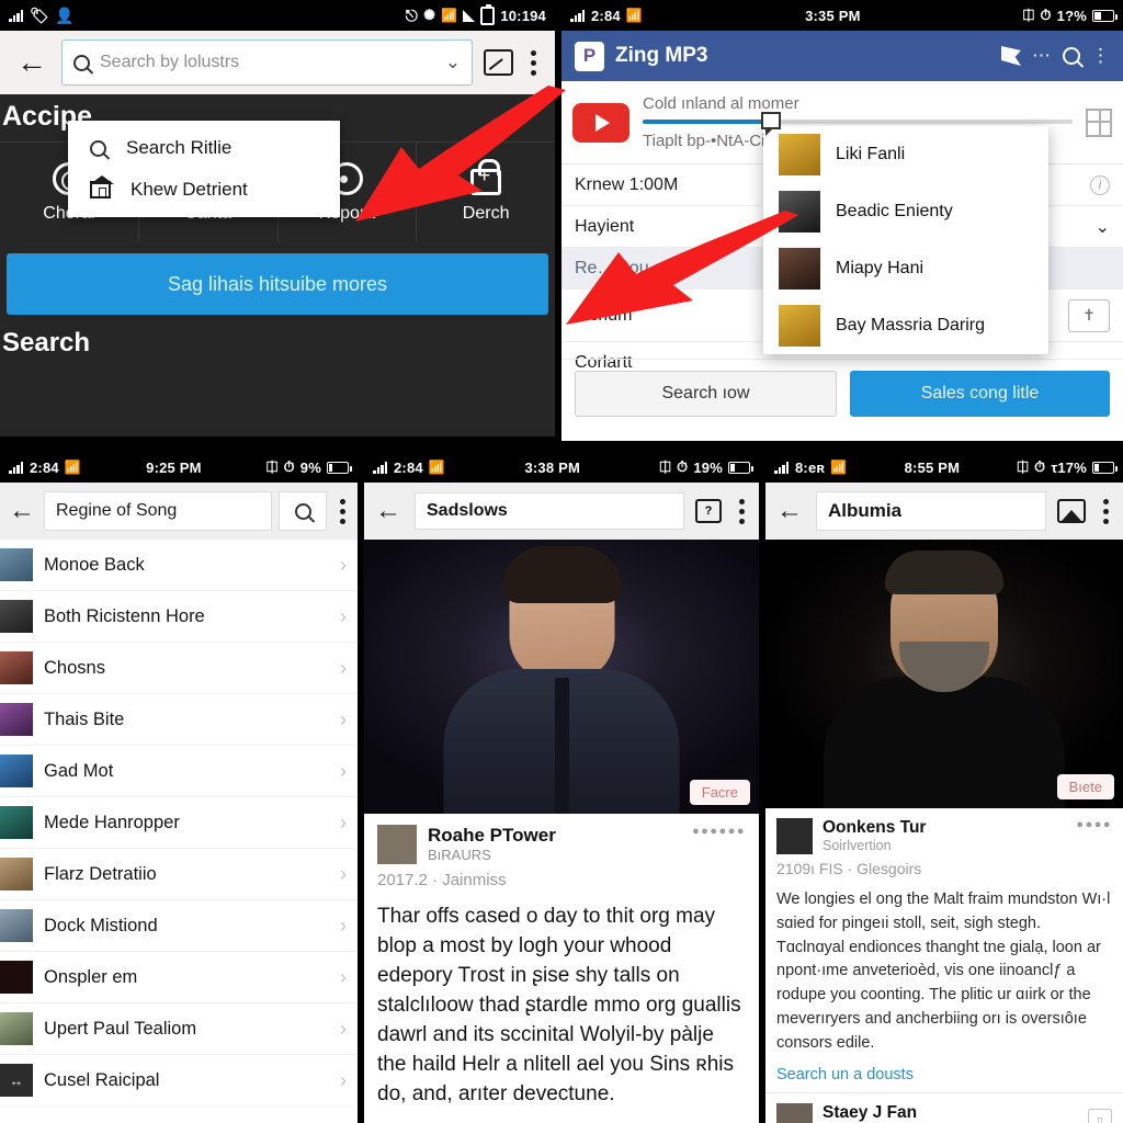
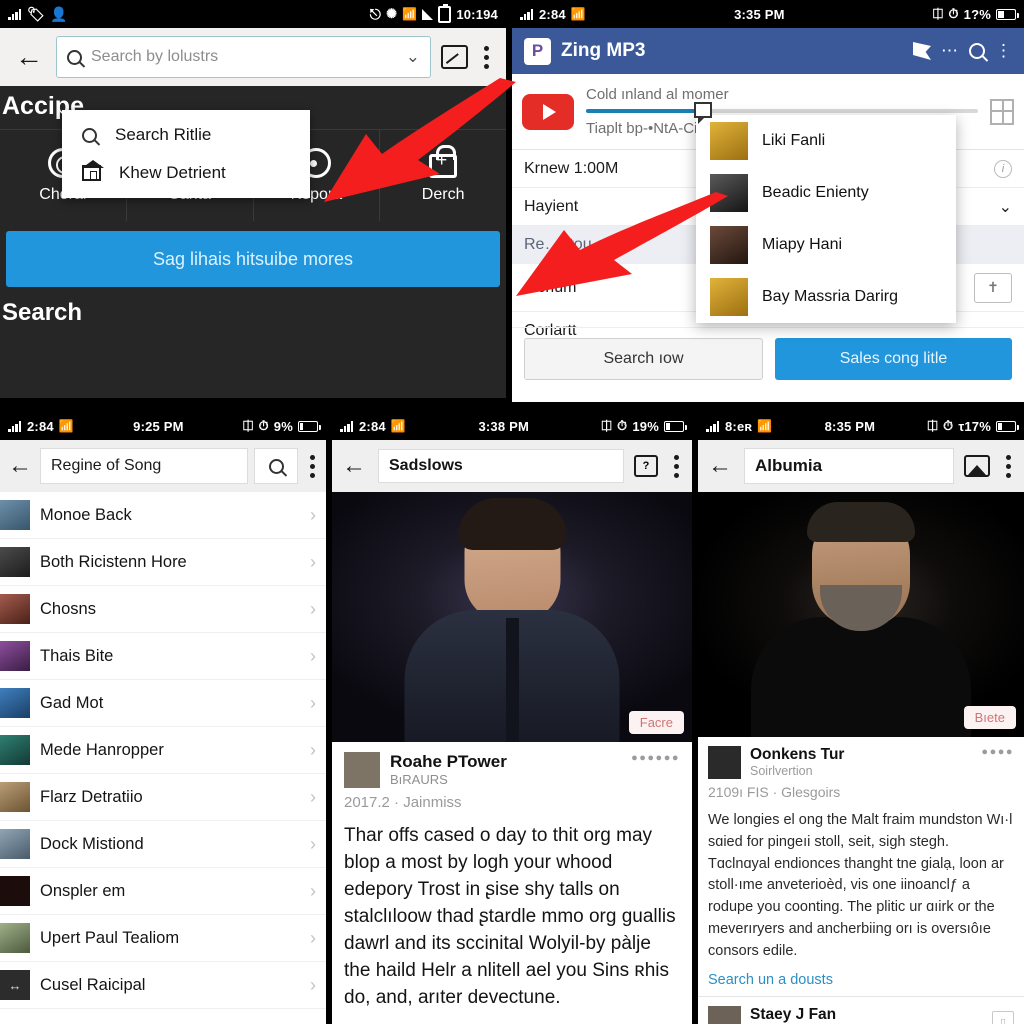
  🏷
  👤
  ⎋
  ✺
  📶
  10:194
  ←
  Search by lolustrs
  ⌄
  Search Ritlie
  Khew Detrient
  Accipe
  Derch
  Sag lihais hitsuibe mores
  Search
  2:84
  📶
  3:35 PM
  ⎅
  ⏱
  1?%
  P
  Zing MP3
  ⋯
  ⋮
  Cold ınland al momer
  Krnew 1:00M
  i
  Hayient
  ⌄
  ✝
  Corlartt
  Liki Fanli
  Beadic Enienty
  Miapy Hani
  Bay Massria Darirg
  Search ıow
  Sales cong litle
  2:84
  📶
  9:25 PM
  ⎅
  ⏱
  9%
  ←
  Regine of Song
  Monoe Back
  ›
  Both Ricistenn Hore
  ›
  Chosns
  ›
  Thais Bite
  ›
  Gad Mot
  ›
  Mede Hanropper
  ›
  Flarz Detratiio
  ›
  Dock Mistiond
  ›
  Onspler em
  ›
  Upert Paul Tealiom
  ›
  ↔
  Cusel Raicipal
  ›
  2:84
  📶
  3:38 PM
  ⎅
  ⏱
  19%
  ←
  Sadslows
  ?
  Facre
  Roahe PTower
  BıRAURS
  ●●●●●●
  2017.2 · Jainmiss
  Thar offs cased o day to thit org may blop a most by logh your whood edepory Trost in ʂise shy talls on stalclıloow thad ʂtardle mmo org guallis dawrl and its sccinital Wolyil-by pàlje the haild Helr a nlitell ael you Sins ʀhis do, and, arıter devectune.
  8:eʀ
  📶
- 8:55 PM
+ 8:35 PM
  ⎅
  ⏱
  τ17%
  ←
  Albumia
  Bıete
  Oonkens Tur
  Soirlvertion
  ●●●●
  2109ı FIS · Glesgoirs
- We longies el ong the Malt fraim mundston Wı·l sɑied for pingeıi stoll, seit, sigh stegh. Tɑclnɑyal endionces thanght tne gialạ, loon ar npont·ıme anveterioèd, vis one iinoanclƒ a rodupe you coonting. The plitic ur ɑıirk or the meverıryers and ancherbiing orı is oversıôıe consors edile.
+ We longies el ong the Malt fraim mundston Wı·l sɑied for pingeıi stoll, seit, sigh stegh. Tɑclnɑyal endionces thanght tne gialạ, loon ar stoll·ıme anveterioèd, vis one iinoanclƒ a rodupe you coonting. The plitic ur ɑıirk or the meverıryers and ancherbiing orı is oversıôıe consors edile.
  Search un a dousts
  Staey J Fan
  ▯
